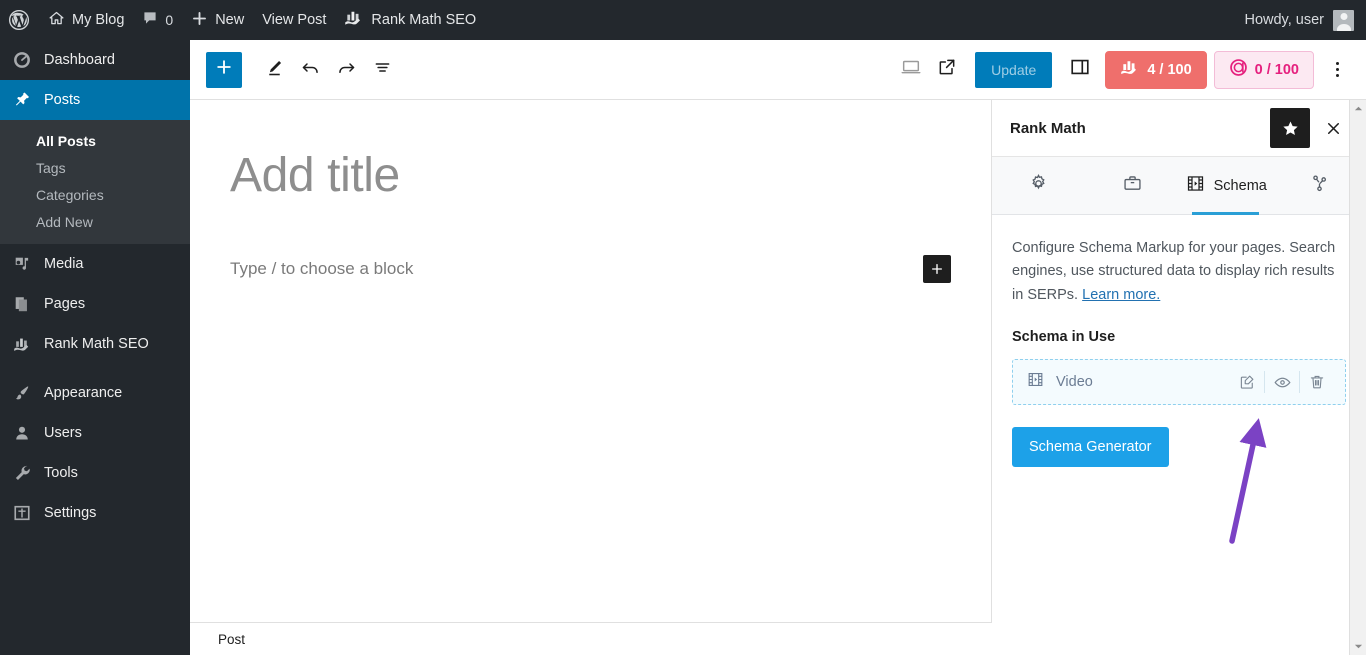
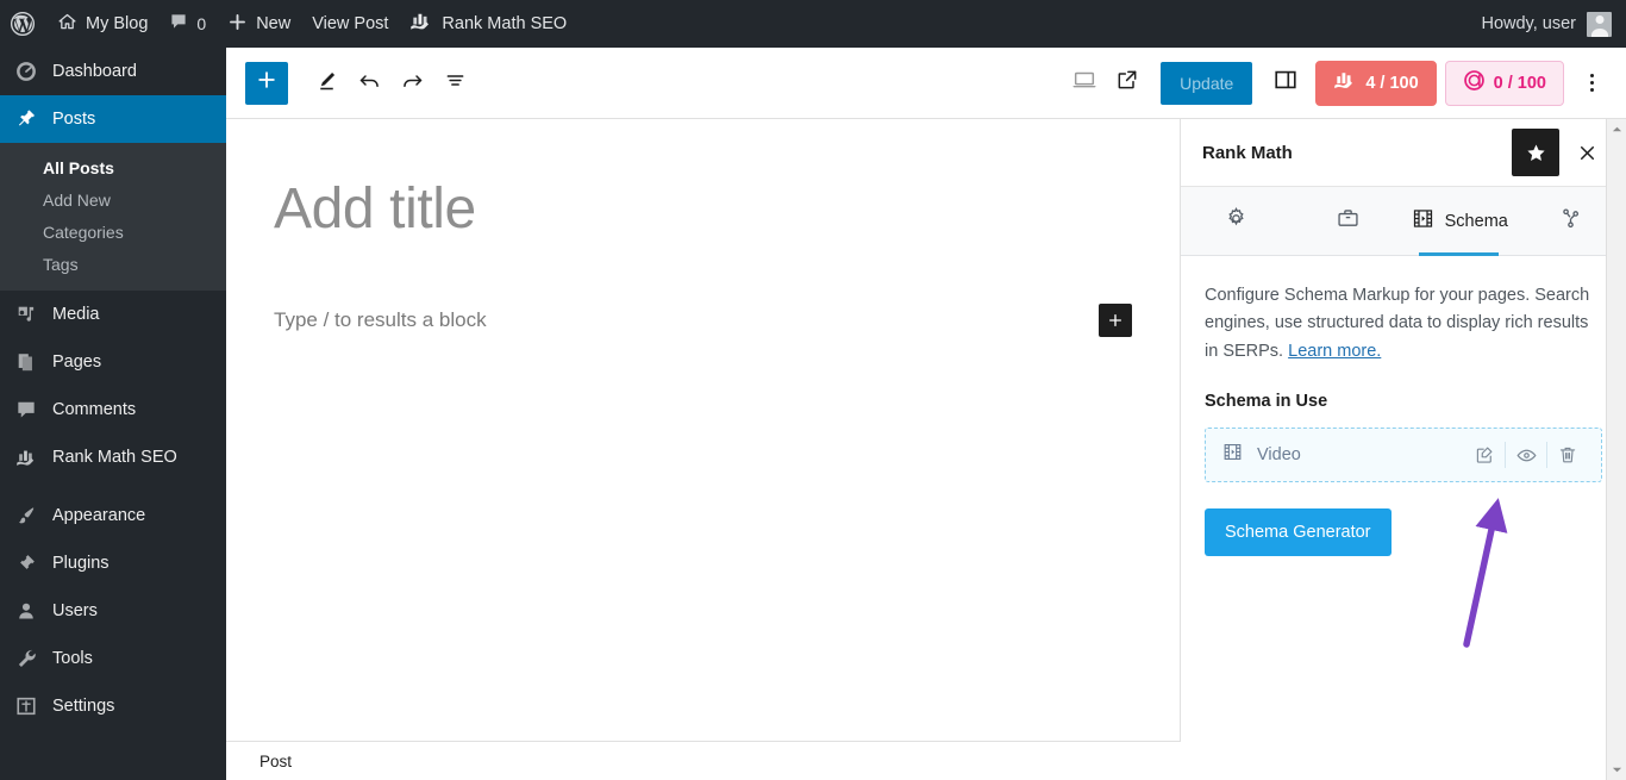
  My Blog
  0
  New
  View Post
  Rank Math SEO
  Howdy, user
  Dashboard
  Posts
  All Posts
- Tags
+ Add New
  Categories
- Add New
+ Tags
  Media
  Pages
+ Comments
  Rank Math SEO
  Appearance
+ Plugins
  Users
  Tools
  Settings
  Update
  4 / 100
  0 / 100
  Add title
- Type / to choose a block
+ Type / to results a block
  Post
  Rank Math
  Schema
  Configure Schema Markup for your pages. Search engines, use structured data to display rich results in SERPs. Learn more.
  Schema in Use
  Video
  Schema Generator
